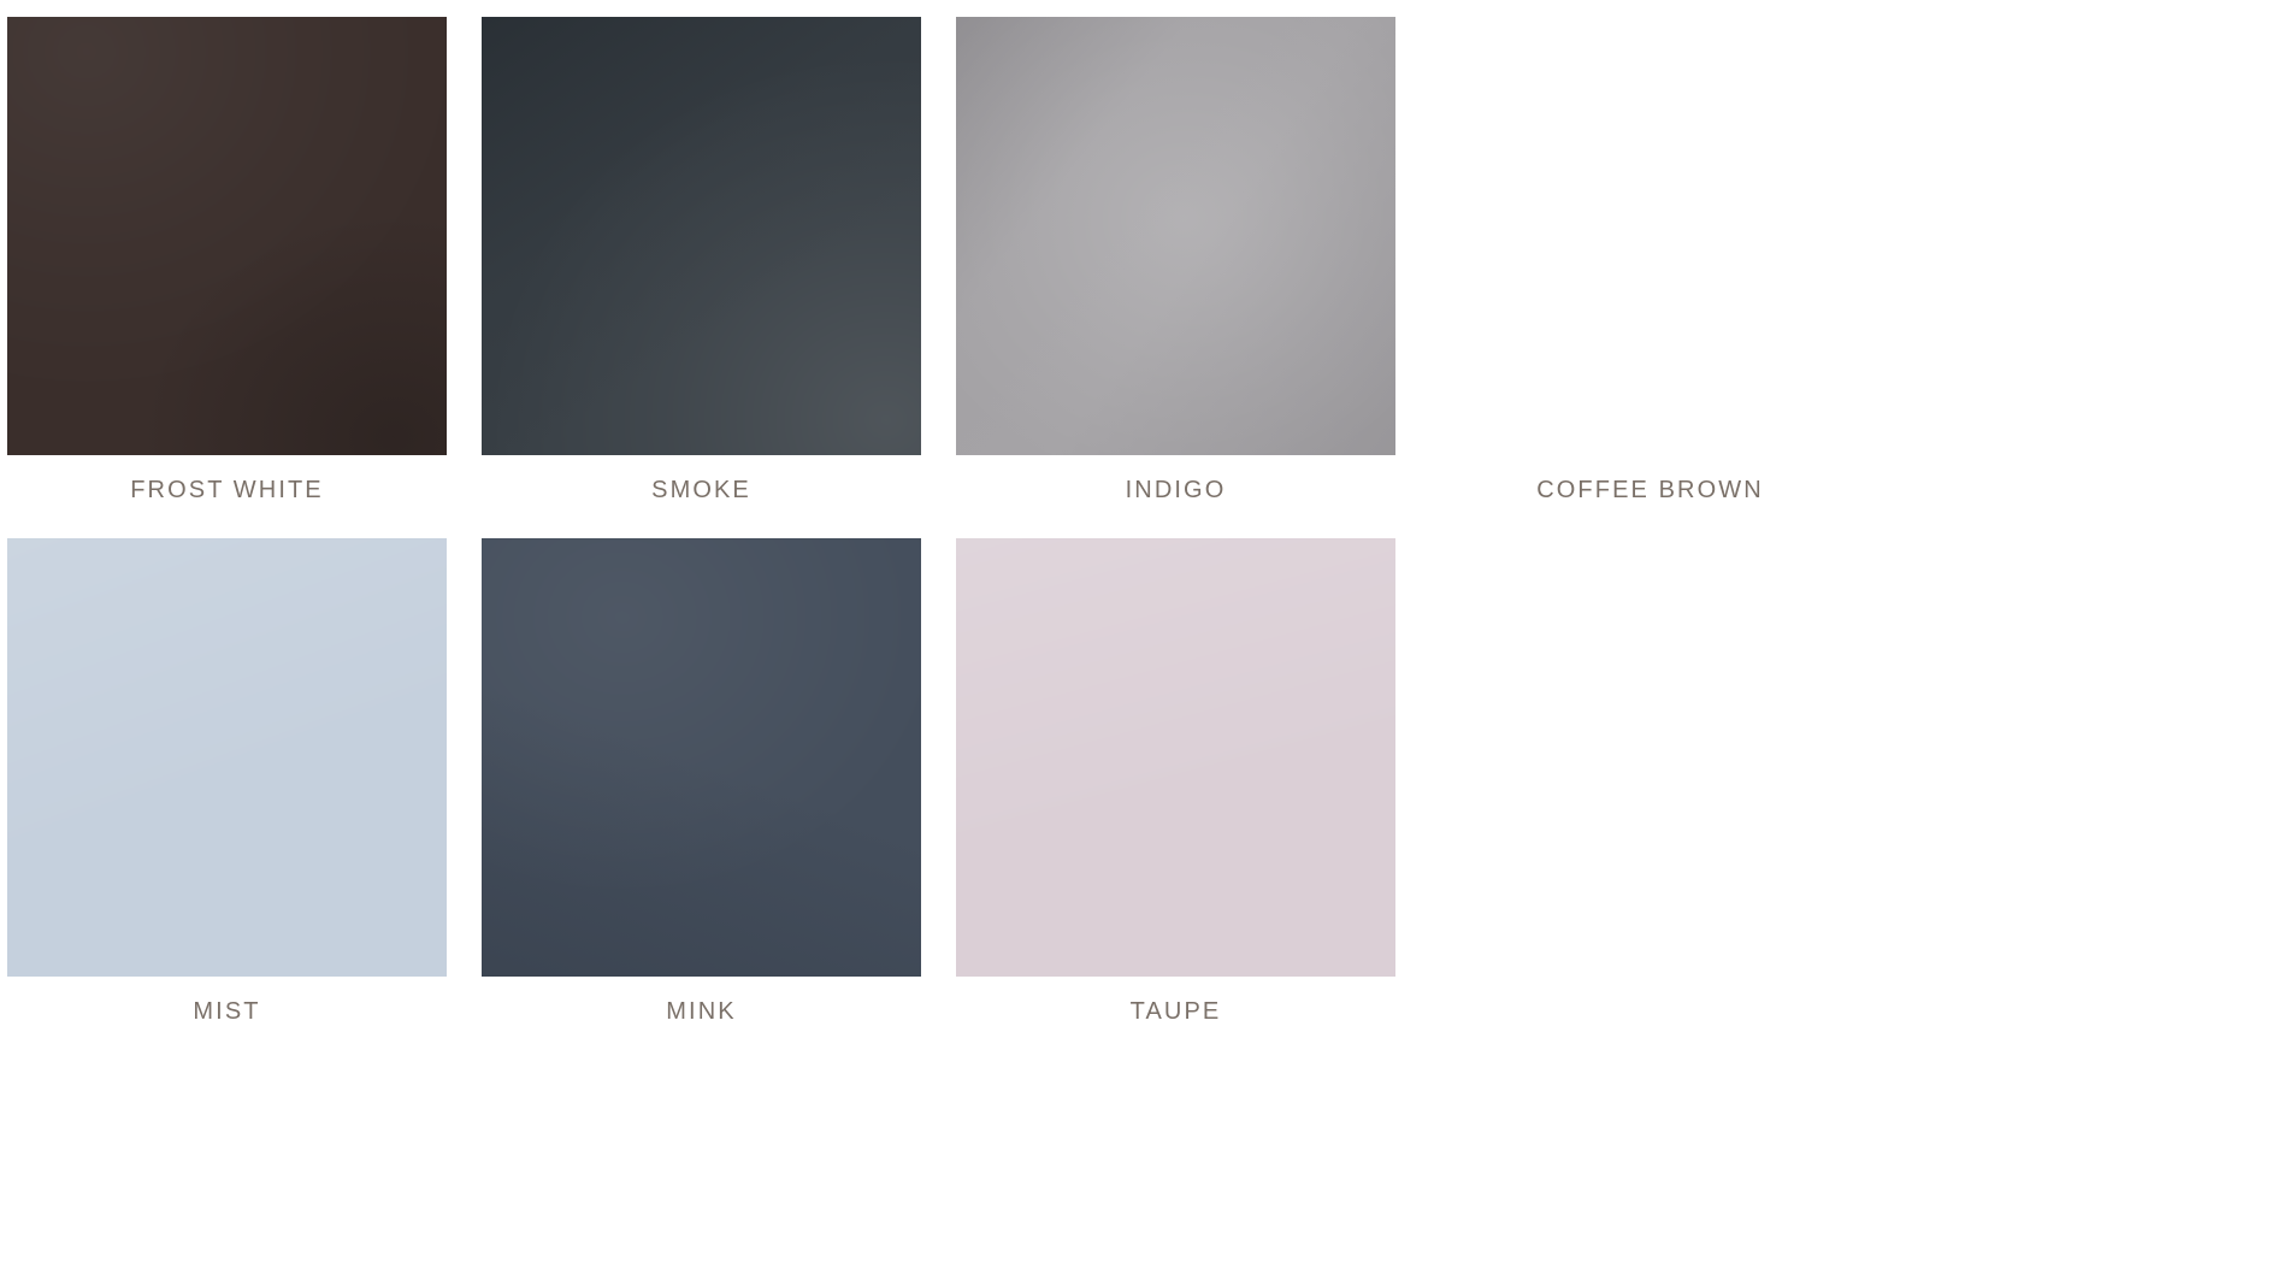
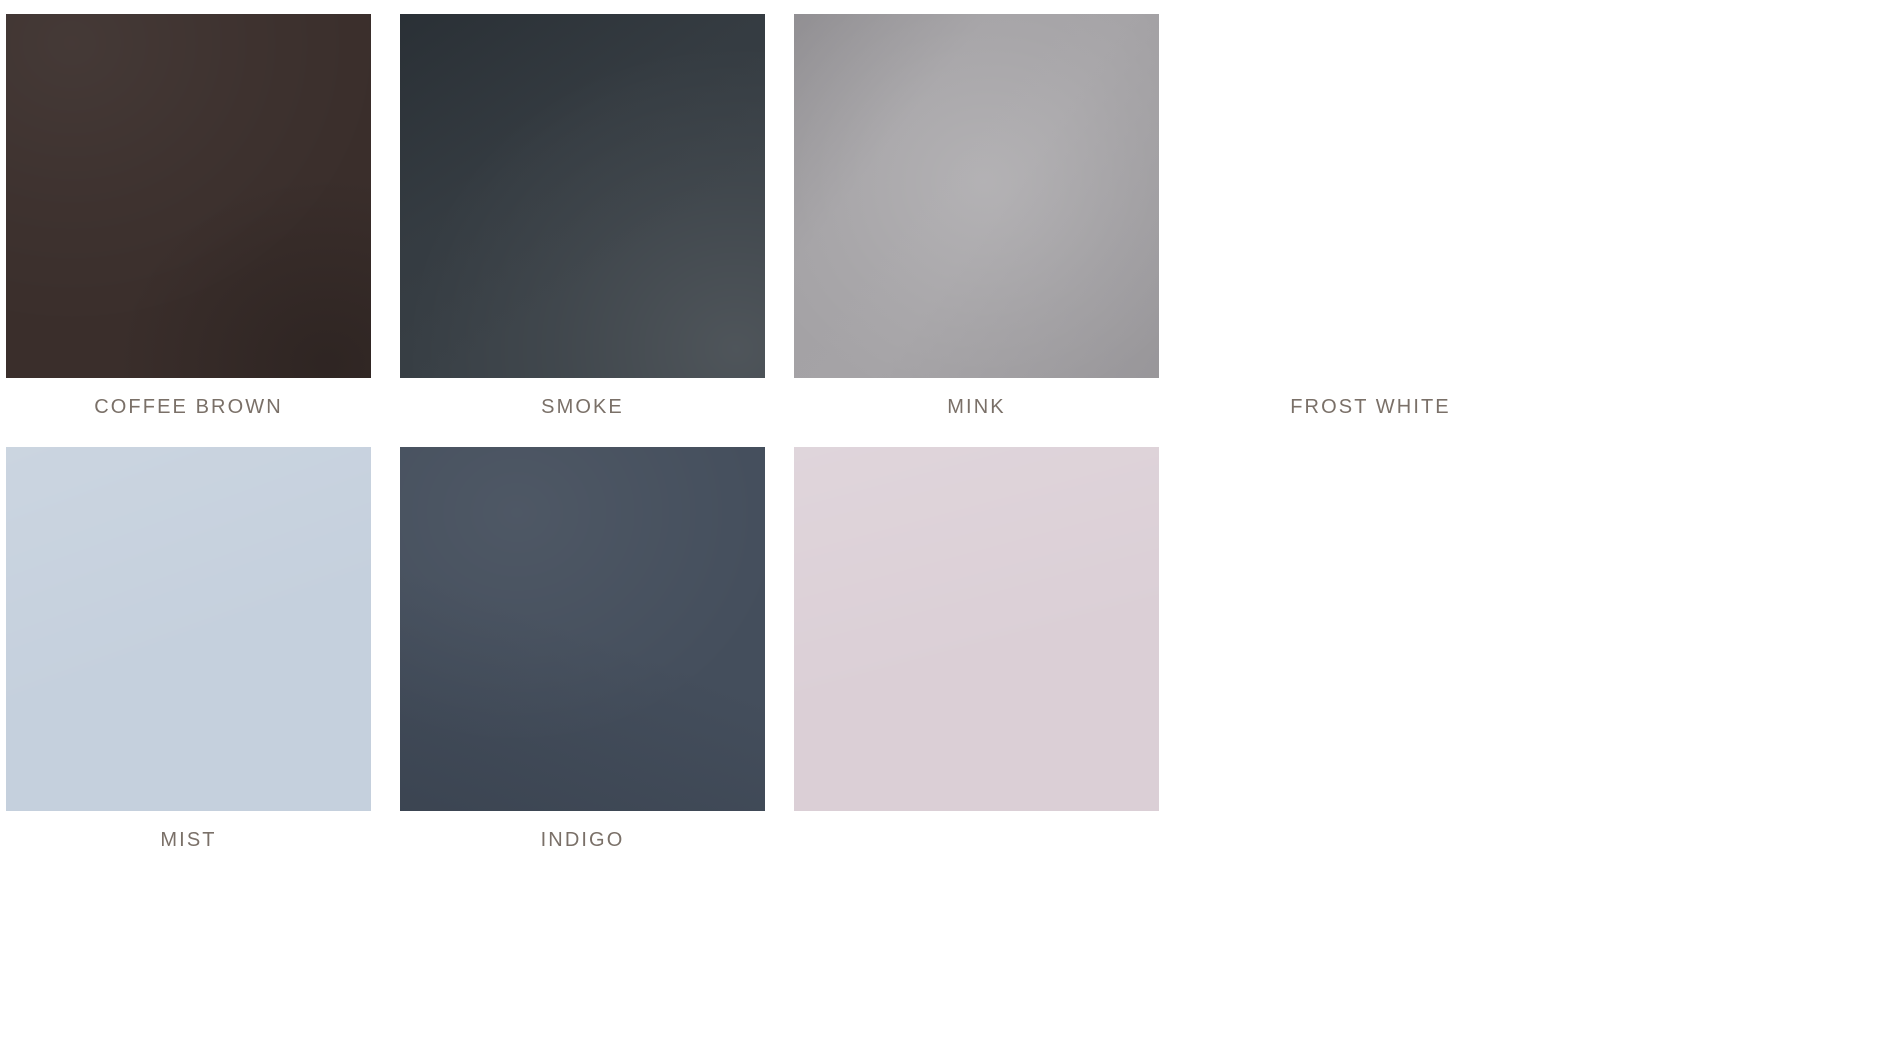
- FROST WHITE
+ COFFEE BROWN
  SMOKE
- INDIGO
+ MINK
- COFFEE BROWN
+ FROST WHITE
  MIST
- MINK
+ INDIGO
- TAUPE
